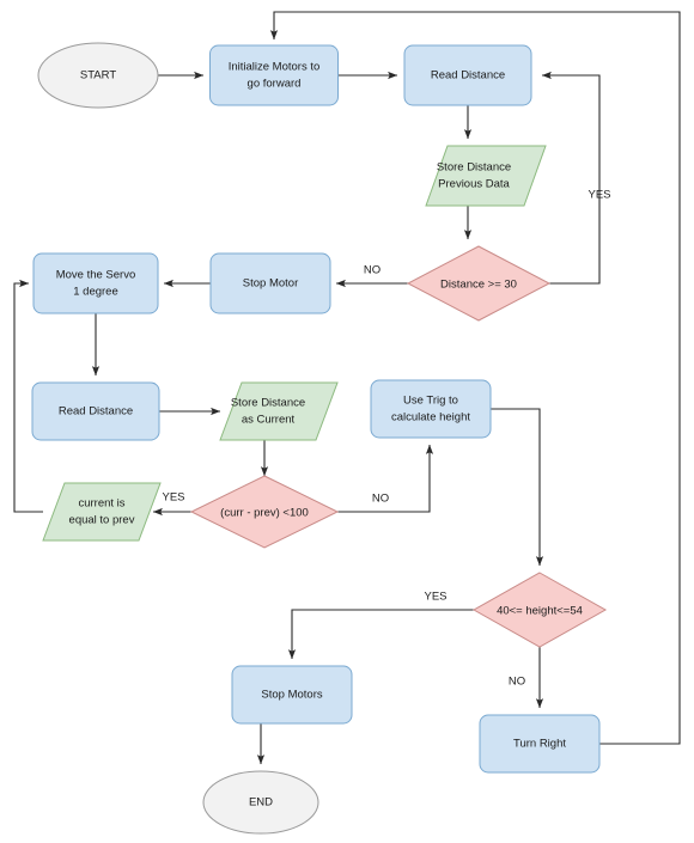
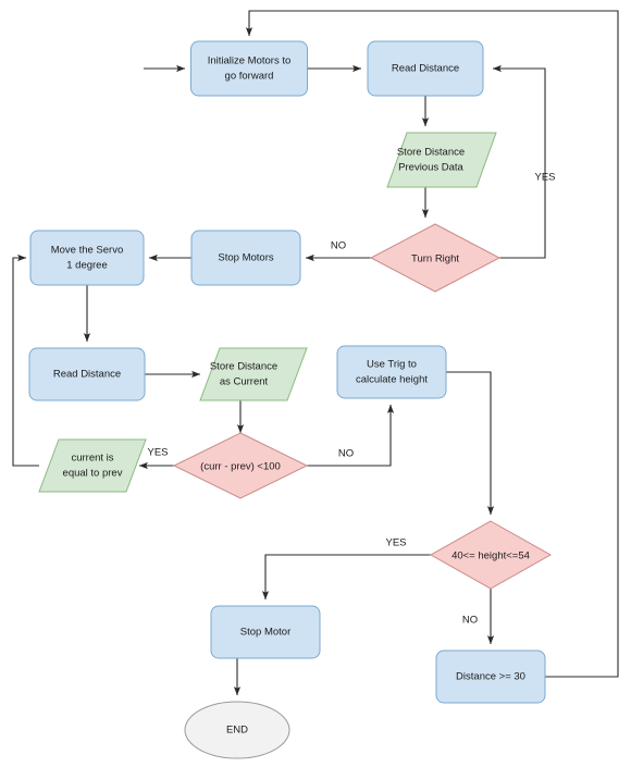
- START
  Initialize Motors to
  go forward
  Read Distance
  Store Distance
  Previous Data
- Distance >= 30
+ Turn Right
- Stop Motor
+ Stop Motors
  Move the Servo
  1 degree
  Read Distance
  Store Distance
  as Current
  (curr - prev) <100
  current is
  equal to prev
  Use Trig to
  calculate height
  40<= height<=54
- Stop Motors
+ Stop Motor
- Turn Right
+ Distance >= 30
  END
  YES
  NO
  YES
  NO
  YES
  NO
